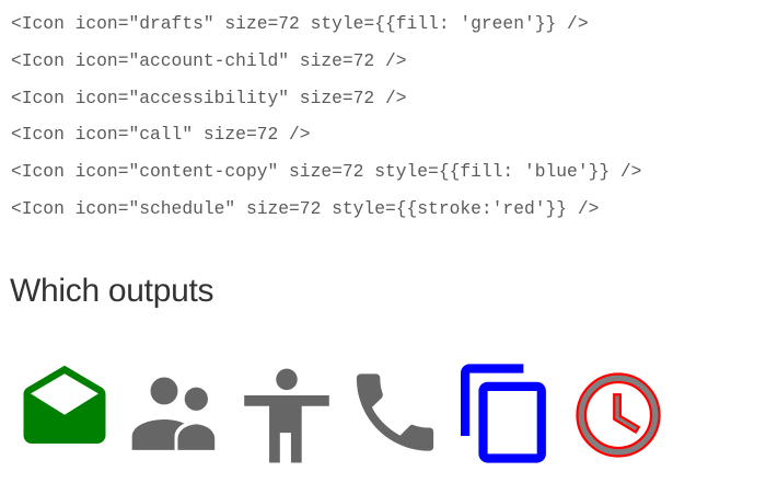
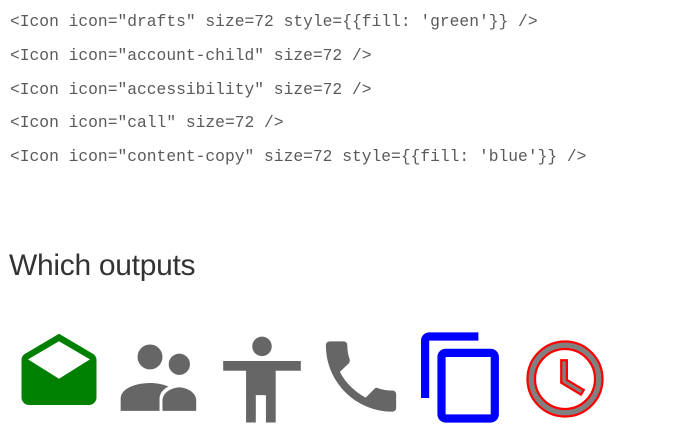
  <Icon icon="drafts" size=72 style={{fill: 'green'}} />
  <Icon icon="account-child" size=72 />
  <Icon icon="accessibility" size=72 />
  <Icon icon="call" size=72 />
  <Icon icon="content-copy" size=72 style={{fill: 'blue'}} />
- <Icon icon="schedule" size=72 style={{stroke:'red'}} />
  Which outputs
